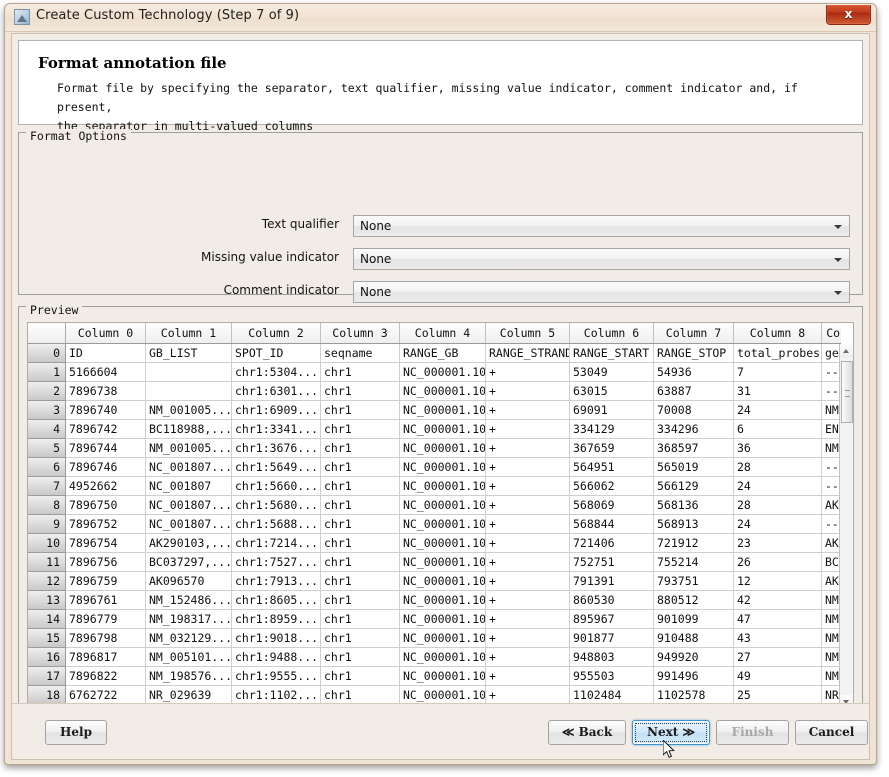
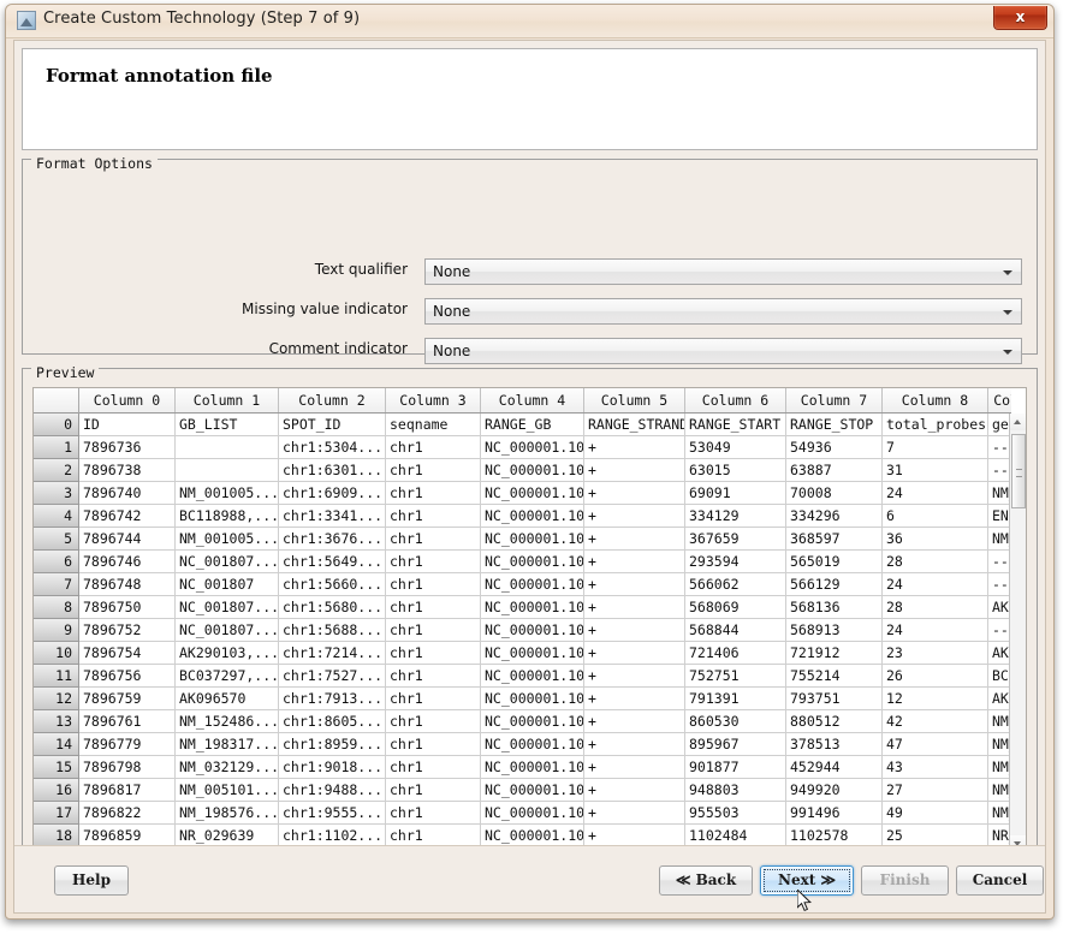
  Create Custom Technology (Step 7 of 9)
  x
  Format annotation file
- Format file by specifying the separator, text qualifier, missing value indicator, comment indicator and, if present,
- the separator in multi-valued columns
  Format Options
  Text qualifier
  None
  Missing value indicator
  None
  Comment indicator
  None
  Preview
  Column 0 Column 1 Column 2 Column 3 Column 4 Column 5 Column 6 Column 7 Column 8 Co
  0
  1
  2
  3
  4
  5
  6
  7
  8
  9
  10
  11
  12
  13
  14
  15
  16
  17
  18
  ID GB_LIST SPOT_ID seqname RANGE_GB RANGE_STRANDRANGE_START RANGE_STOP total_probes ge
- 5166604 chr1:5304... chr1 NC_000001.10 + 53049 54936 7 --
+ 7896736 chr1:5304... chr1 NC_000001.10 + 53049 54936 7 --
  7896738 chr1:6301... chr1 NC_000001.10 + 63015 63887 31 --
  7896740 NM_001005... chr1:6909... chr1 NC_000001.10 + 69091 70008 24 NM
  7896742 BC118988,... chr1:3341... chr1 NC_000001.10 + 334129 334296 6 EN
  7896744 NM_001005... chr1:3676... chr1 NC_000001.10 + 367659 368597 36 NM
- 7896746 NC_001807... chr1:5649... chr1 NC_000001.10 + 564951 565019 28 --
+ 7896746 NC_001807... chr1:5649... chr1 NC_000001.10 + 293594 565019 28 --
- 4952662 NC_001807 chr1:5660... chr1 NC_000001.10 + 566062 566129 24 --
+ 7896748 NC_001807 chr1:5660... chr1 NC_000001.10 + 566062 566129 24 --
  7896750 NC_001807... chr1:5680... chr1 NC_000001.10 + 568069 568136 28 AK
  7896752 NC_001807... chr1:5688... chr1 NC_000001.10 + 568844 568913 24 --
  7896754 AK290103,... chr1:7214... chr1 NC_000001.10 + 721406 721912 23 AK
  7896756 BC037297,... chr1:7527... chr1 NC_000001.10 + 752751 755214 26 BC
  7896759 AK096570 chr1:7913... chr1 NC_000001.10 + 791391 793751 12 AK
  7896761 NM_152486... chr1:8605... chr1 NC_000001.10 + 860530 880512 42 NM
- 7896779 NM_198317... chr1:8959... chr1 NC_000001.10 + 895967 901099 47 NM
+ 7896779 NM_198317... chr1:8959... chr1 NC_000001.10 + 895967 378513 47 NM
- 7896798 NM_032129... chr1:9018... chr1 NC_000001.10 + 901877 910488 43 NM
+ 7896798 NM_032129... chr1:9018... chr1 NC_000001.10 + 901877 452944 43 NM
  7896817 NM_005101... chr1:9488... chr1 NC_000001.10 + 948803 949920 27 NM
  7896822 NM_198576... chr1:9555... chr1 NC_000001.10 + 955503 991496 49 NM
- 6762722 NR_029639 chr1:1102... chr1 NC_000001.10 + 1102484 1102578 25 NR
+ 7896859 NR_029639 chr1:1102... chr1 NC_000001.10 + 1102484 1102578 25 NR
  Help
  ≪ Back
  Next ≫
  Finish
  Cancel
